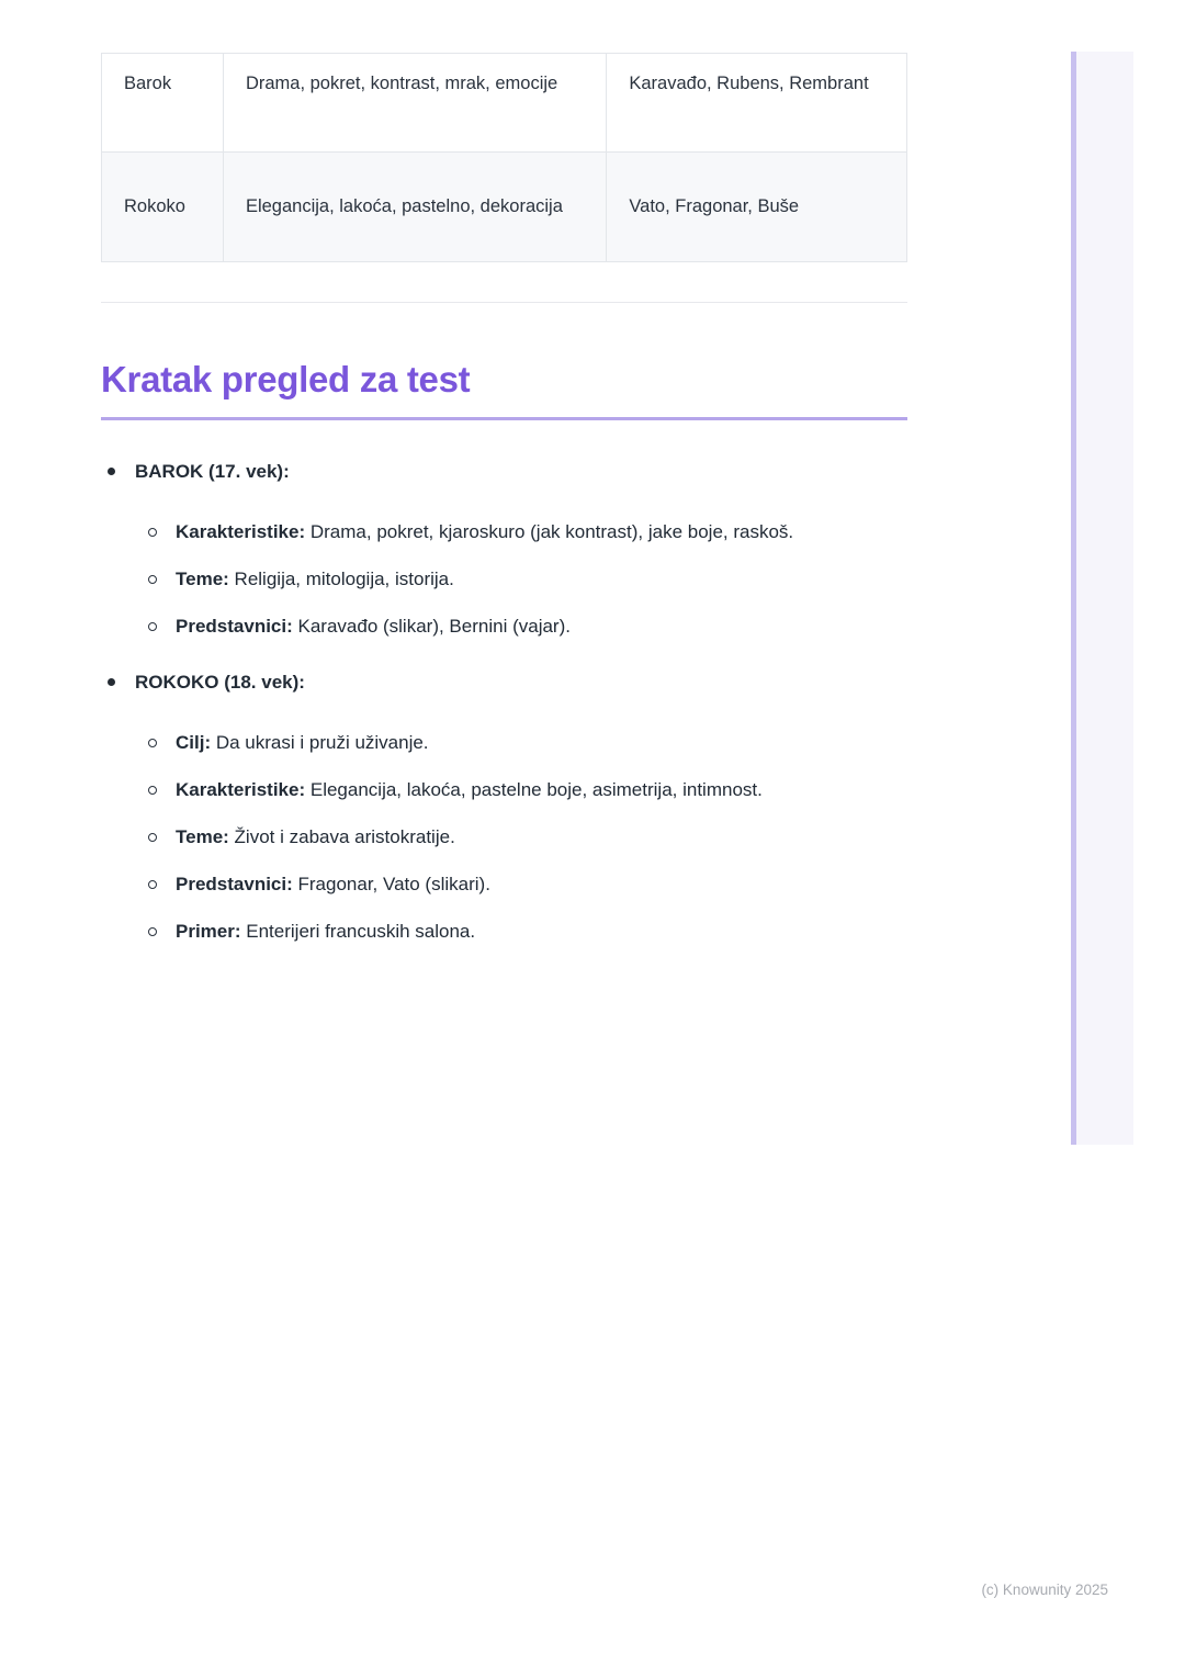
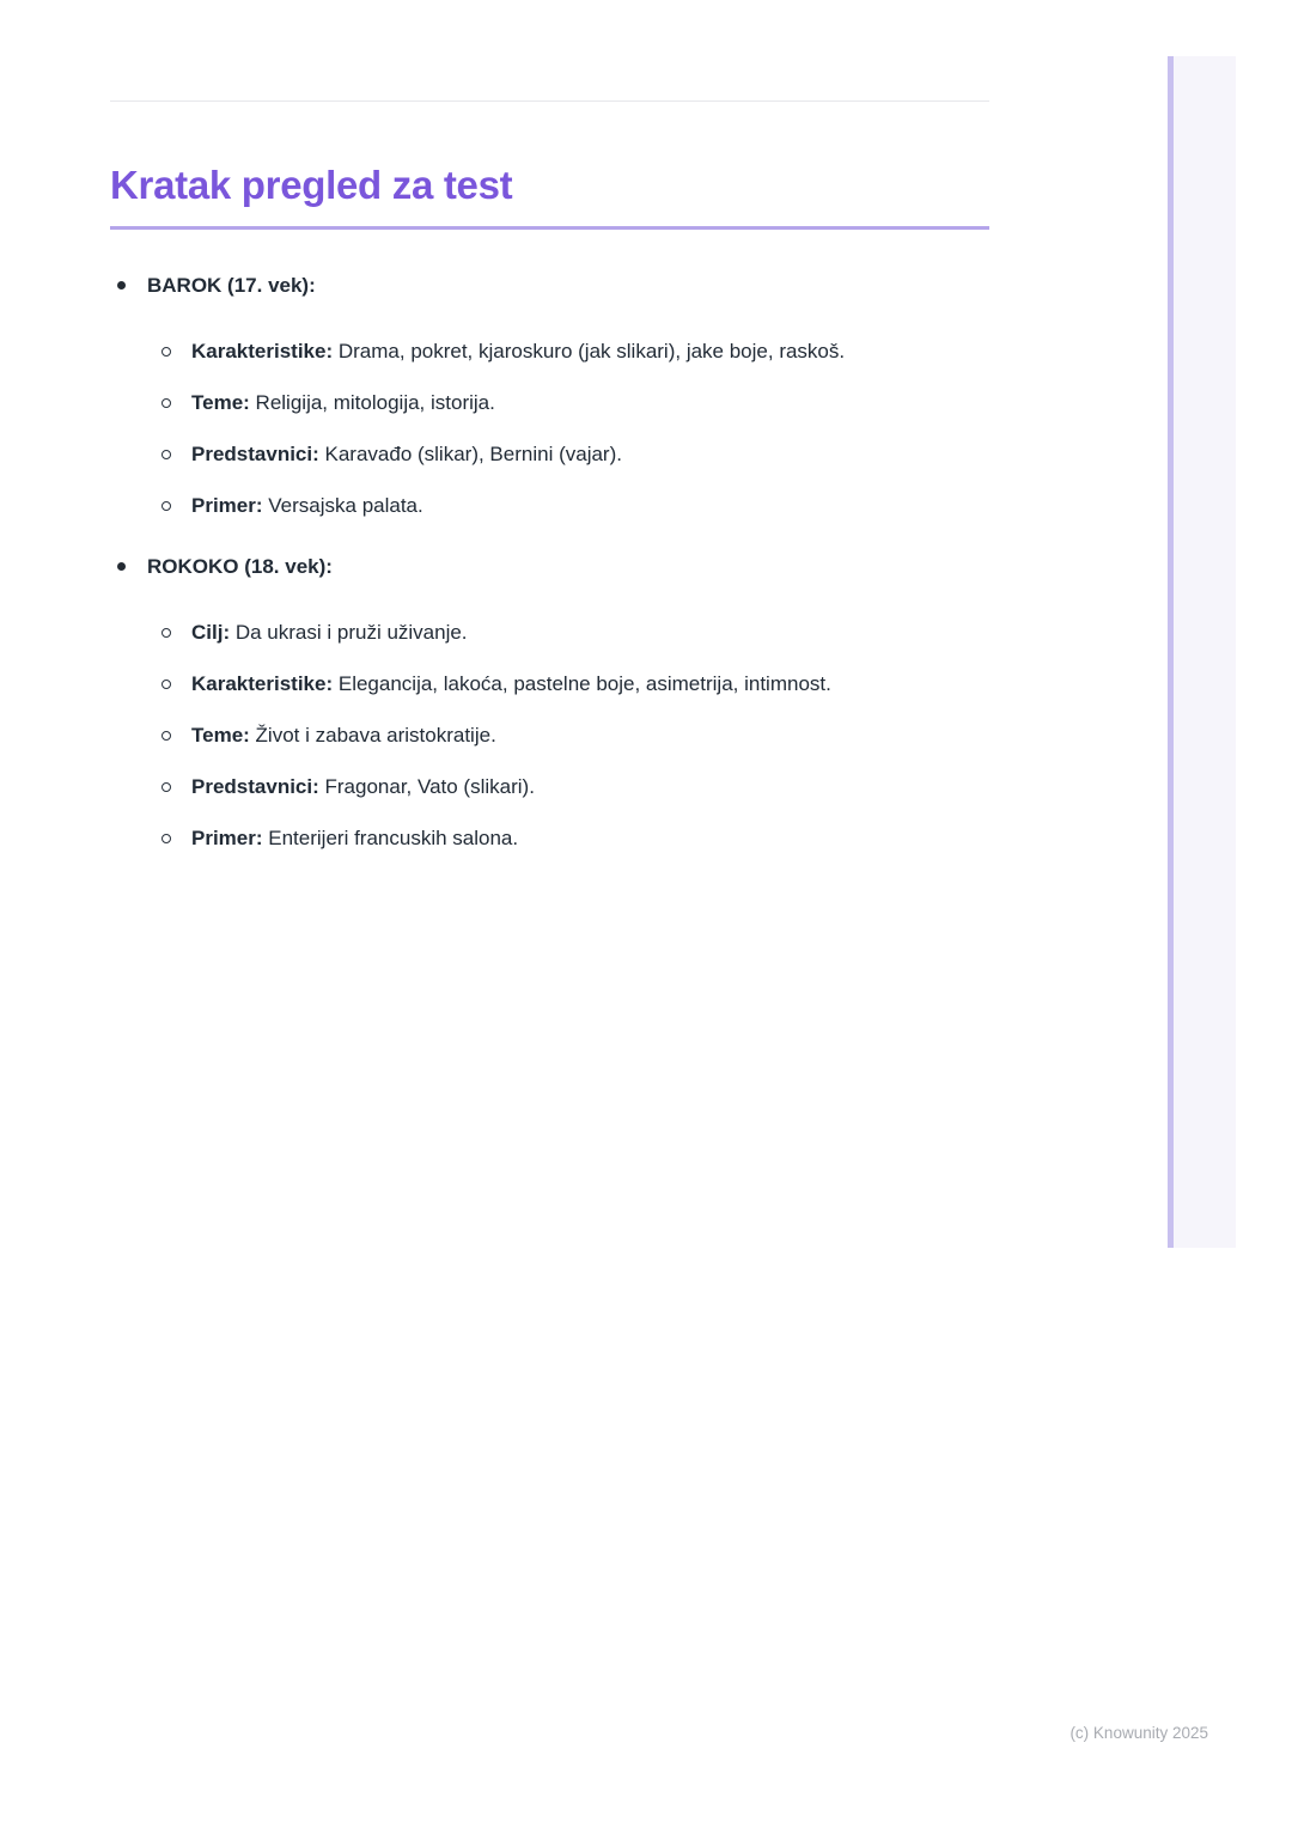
- Barok	Drama, pokret, kontrast, mrak, emocije	Karavađo, Rubens, Rembrant
- Rokoko	Elegancija, lakoća, pastelno, dekoracija	Vato, Fragonar, Buše
  Kratak pregled za test
  BAROK (17. vek):
- Karakteristike: Drama, pokret, kjaroskuro (jak kontrast), jake boje, raskoš.
+ Karakteristike: Drama, pokret, kjaroskuro (jak slikari), jake boje, raskoš.
  Teme: Religija, mitologija, istorija.
  Predstavnici: Karavađo (slikar), Bernini (vajar).
+ Primer: Versajska palata.
  ROKOKO (18. vek):
  Cilj: Da ukrasi i pruži uživanje.
  Karakteristike: Elegancija, lakoća, pastelne boje, asimetrija, intimnost.
  Teme: Život i zabava aristokratije.
  Predstavnici: Fragonar, Vato (slikari).
  Primer: Enterijeri francuskih salona.
  (c) Knowunity 2025
